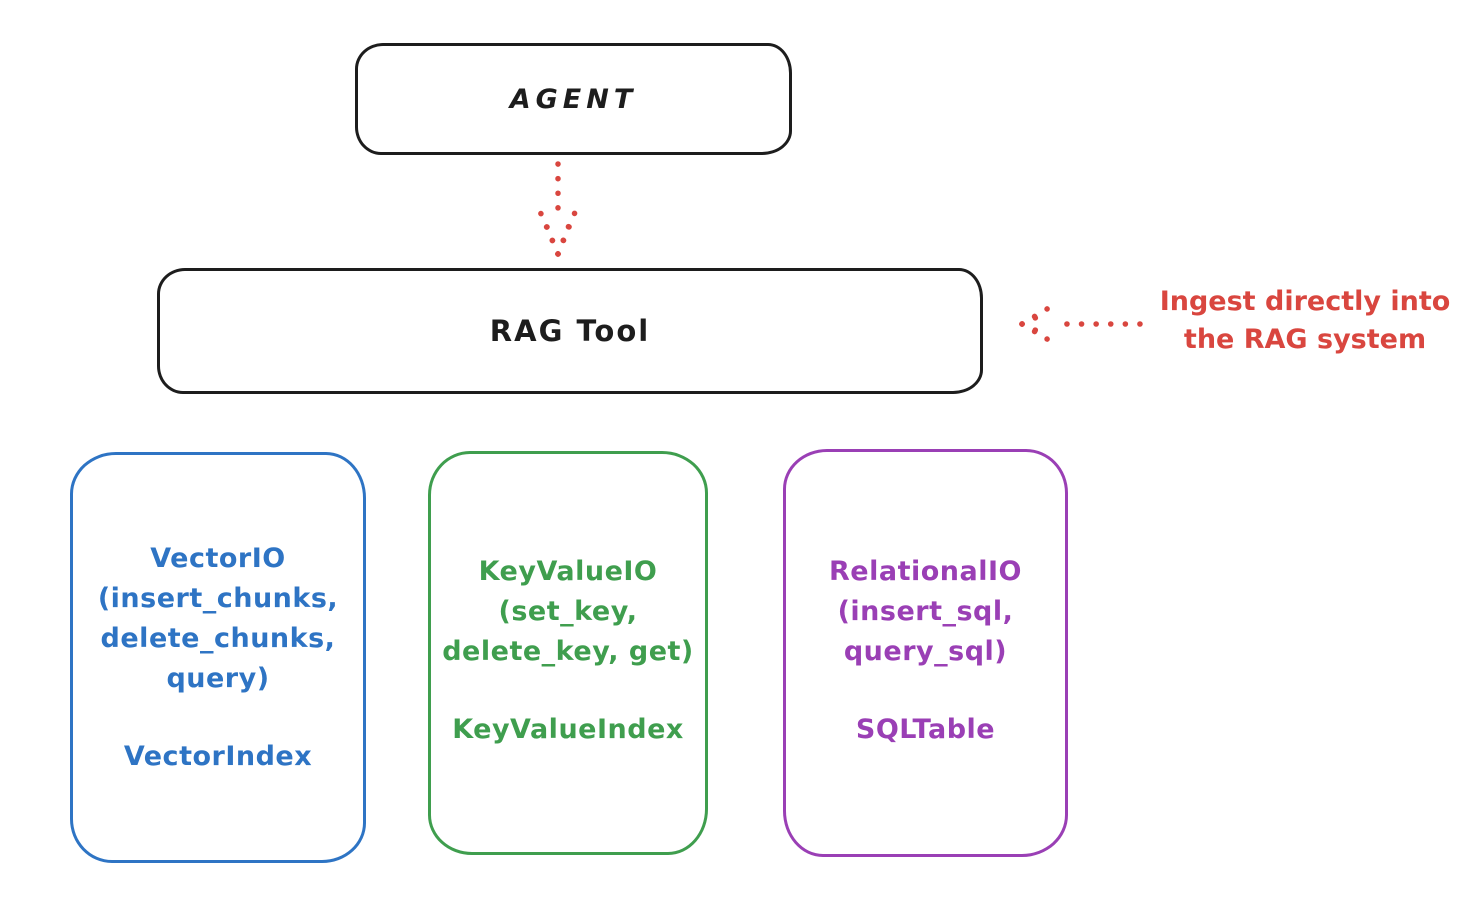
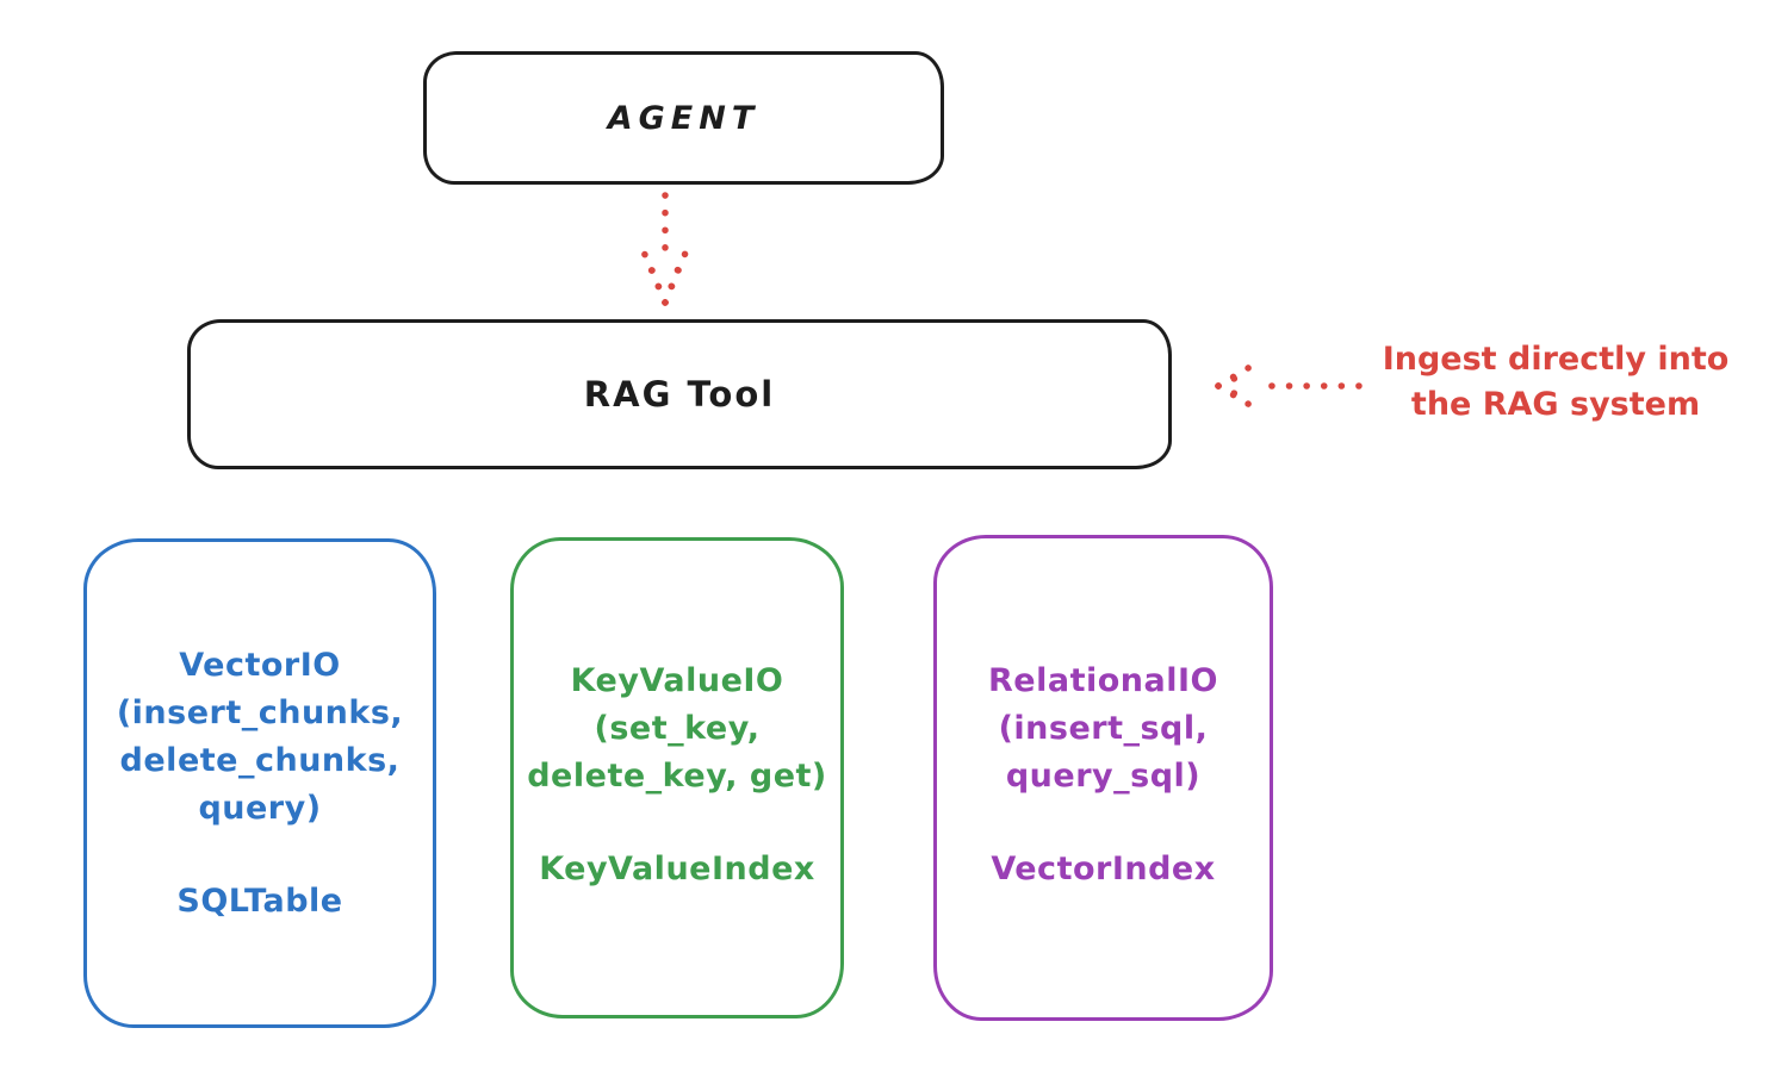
  AGENT
  RAG Tool
  Ingest directly into
  the RAG system
  VectorIO
  (insert_chunks,
  delete_chunks,
  query)
- VectorIndex
+ SQLTable
  KeyValueIO
  (set_key,
  delete_key, get)
  KeyValueIndex
  RelationalIO
  (insert_sql,
  query_sql)
- SQLTable
+ VectorIndex
